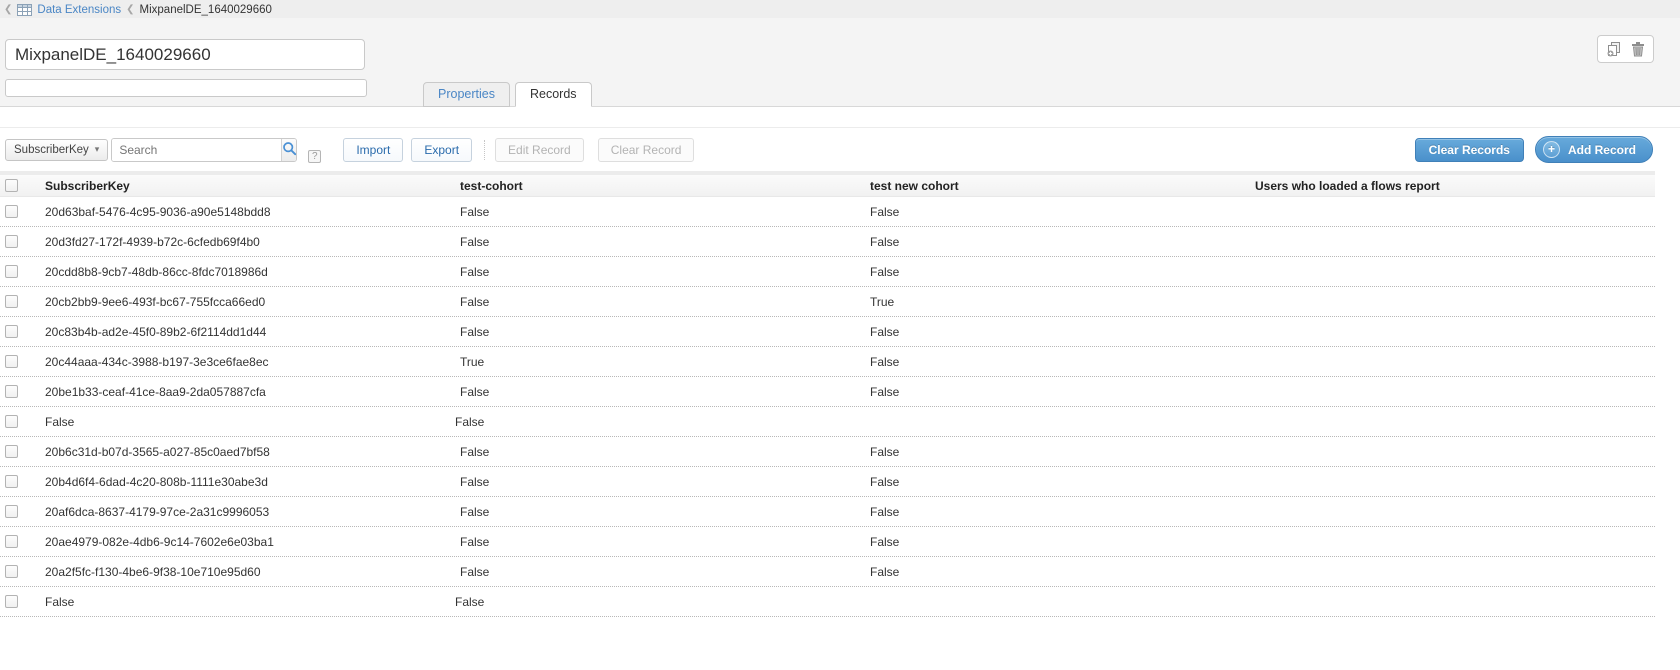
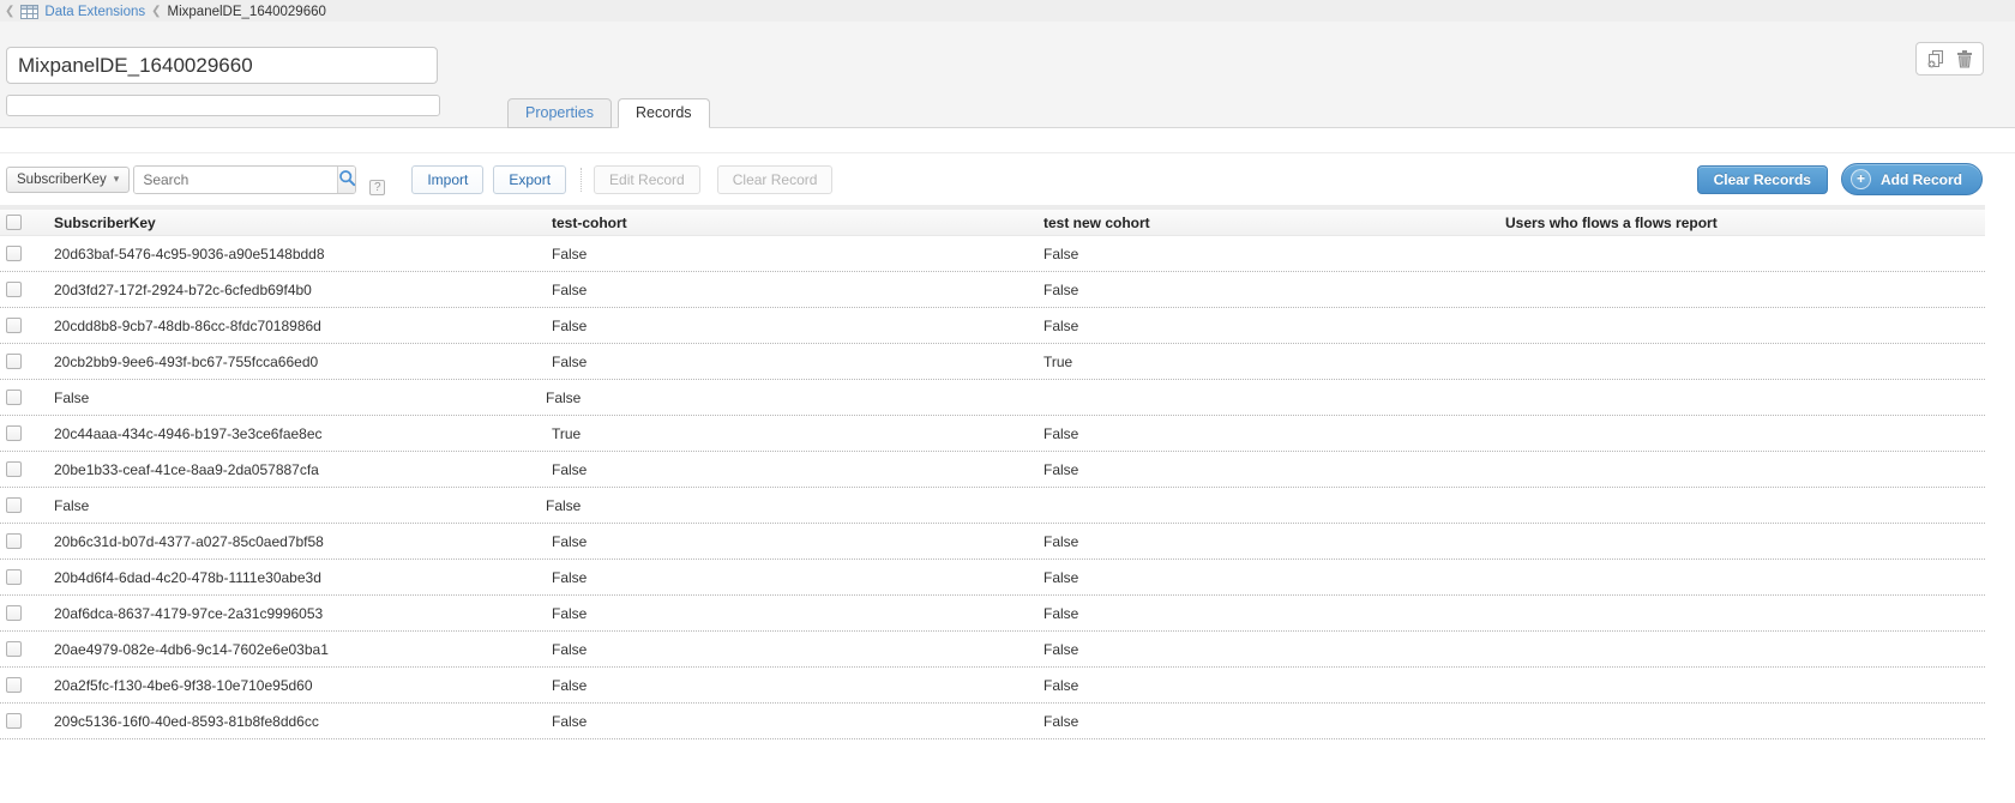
  ❮
  Data Extensions
  ❮
  MixpanelDE_1640029660
  MixpanelDE_1640029660
  Properties
  Records
  SubscriberKey
  ▾
  Search
  ?
  Import
  Export
  Edit Record
  Clear Record
  Clear Records
  +
  Add Record
  SubscriberKey
  test-cohort
  test new cohort
- Users who loaded a flows report
+ Users who flows a flows report
  20d63baf-5476-4c95-9036-a90e5148bdd8
  False
  False
- 20d3fd27-172f-4939-b72c-6cfedb69f4b0
+ 20d3fd27-172f-2924-b72c-6cfedb69f4b0
  False
  False
  20cdd8b8-9cb7-48db-86cc-8fdc7018986d
  False
  False
  20cb2bb9-9ee6-493f-bc67-755fcca66ed0
  False
  True
- 20c83b4b-ad2e-45f0-89b2-6f2114dd1d44
  False
  False
- 20c44aaa-434c-3988-b197-3e3ce6fae8ec
+ 20c44aaa-434c-4946-b197-3e3ce6fae8ec
  True
  False
  20be1b33-ceaf-41ce-8aa9-2da057887cfa
  False
  False
  False
  False
- 20b6c31d-b07d-3565-a027-85c0aed7bf58
+ 20b6c31d-b07d-4377-a027-85c0aed7bf58
  False
  False
- 20b4d6f4-6dad-4c20-808b-1111e30abe3d
+ 20b4d6f4-6dad-4c20-478b-1111e30abe3d
  False
  False
  20af6dca-8637-4179-97ce-2a31c9996053
  False
  False
  20ae4979-082e-4db6-9c14-7602e6e03ba1
  False
  False
  20a2f5fc-f130-4be6-9f38-10e710e95d60
  False
  False
+ 209c5136-16f0-40ed-8593-81b8fe8dd6cc
  False
  False
